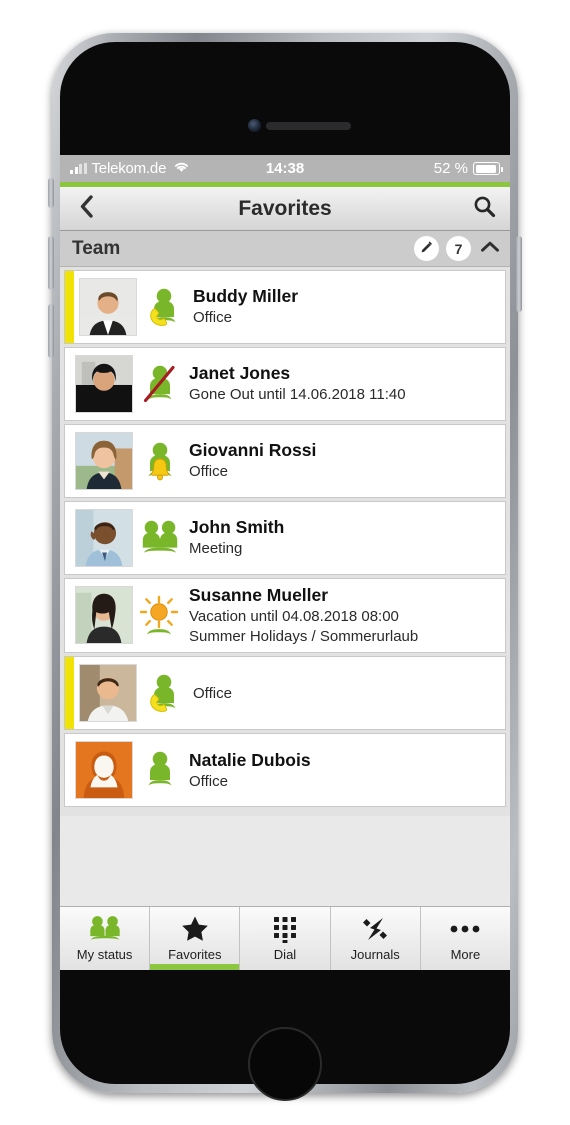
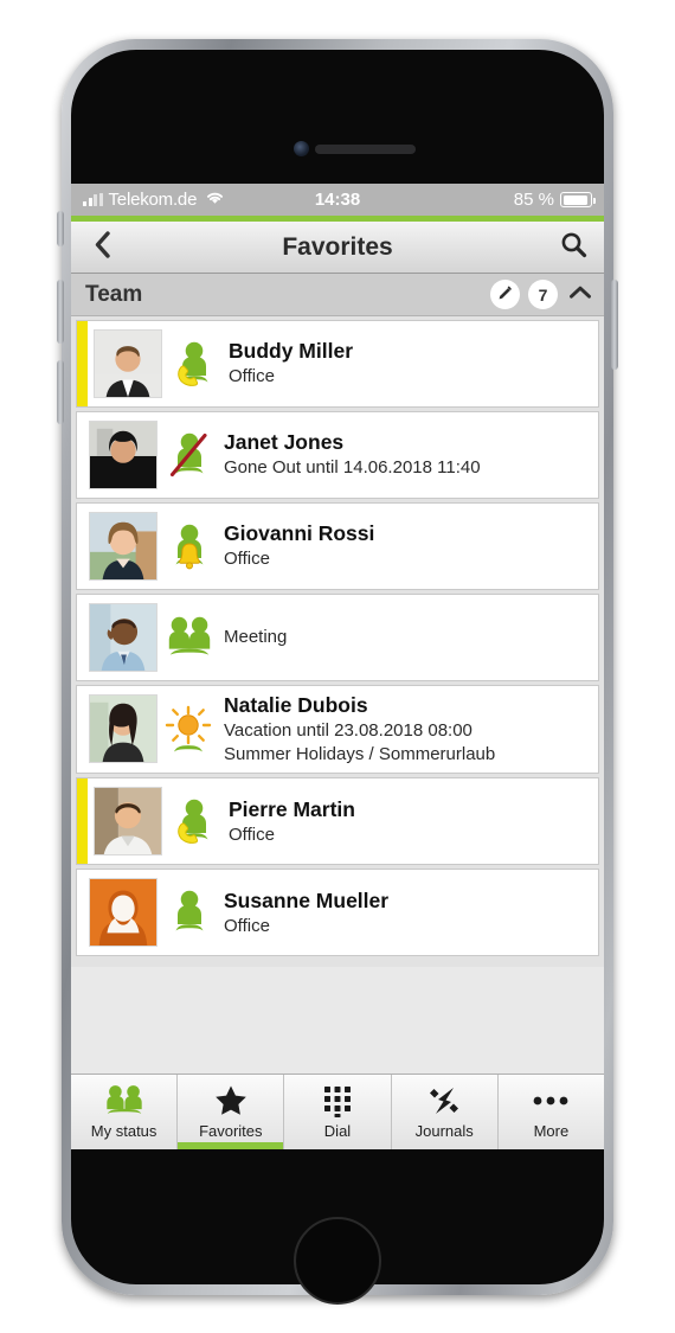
  Telekom.de
  14:38
- 52 %
+ 85 %
  Favorites
  Team
  7
  Buddy Miller
  Office
  Janet Jones
  Gone Out until 14.06.2018 11:40
  Giovanni Rossi
  Office
- John Smith
  Meeting
- Susanne Mueller
+ Natalie Dubois
- Vacation until 04.08.2018 08:00
+ Vacation until 23.08.2018 08:00
  Summer Holidays / Sommerurlaub
+ Pierre Martin
  Office
- Natalie Dubois
+ Susanne Mueller
  Office
  My status
  Favorites
  Dial
  Journals
  More
